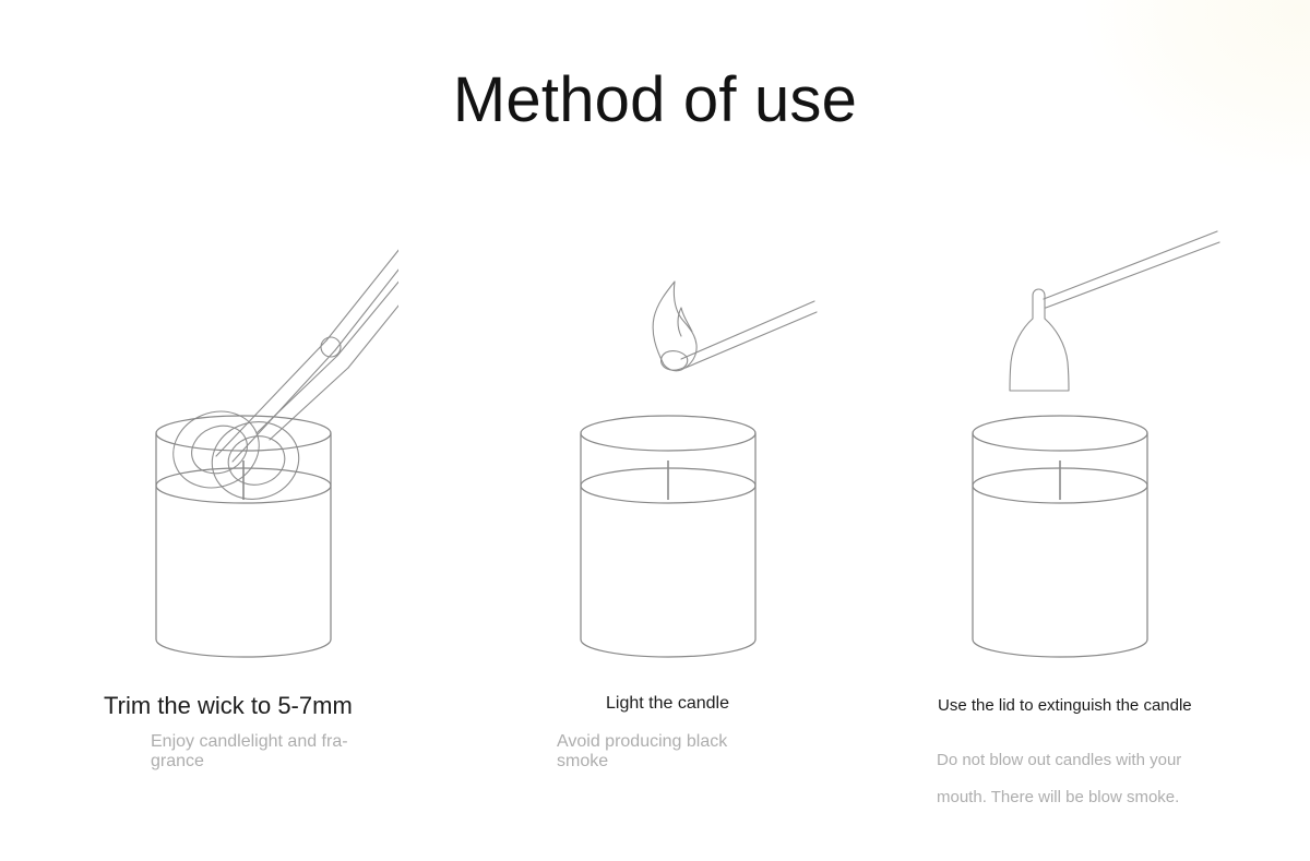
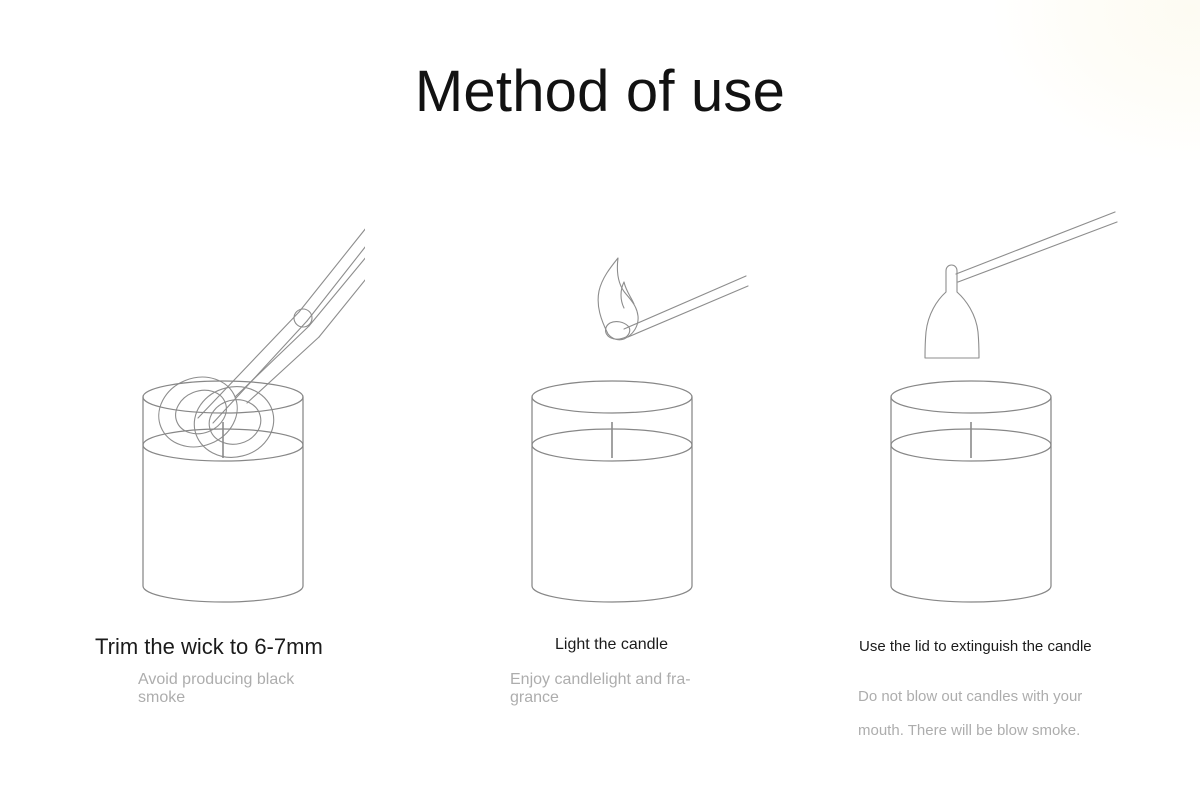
  Method of use
- Trim the wick to 5-7mm
+ Trim the wick to 6-7mm
- Enjoy candlelight and fra-grance
+ Avoid producing black smoke
  Light the candle
- Avoid producing black smoke
+ Enjoy candlelight and fra-grance
  Use the lid to extinguish the candle
  Do not blow out candles with your mouth. There will be blow smoke.
